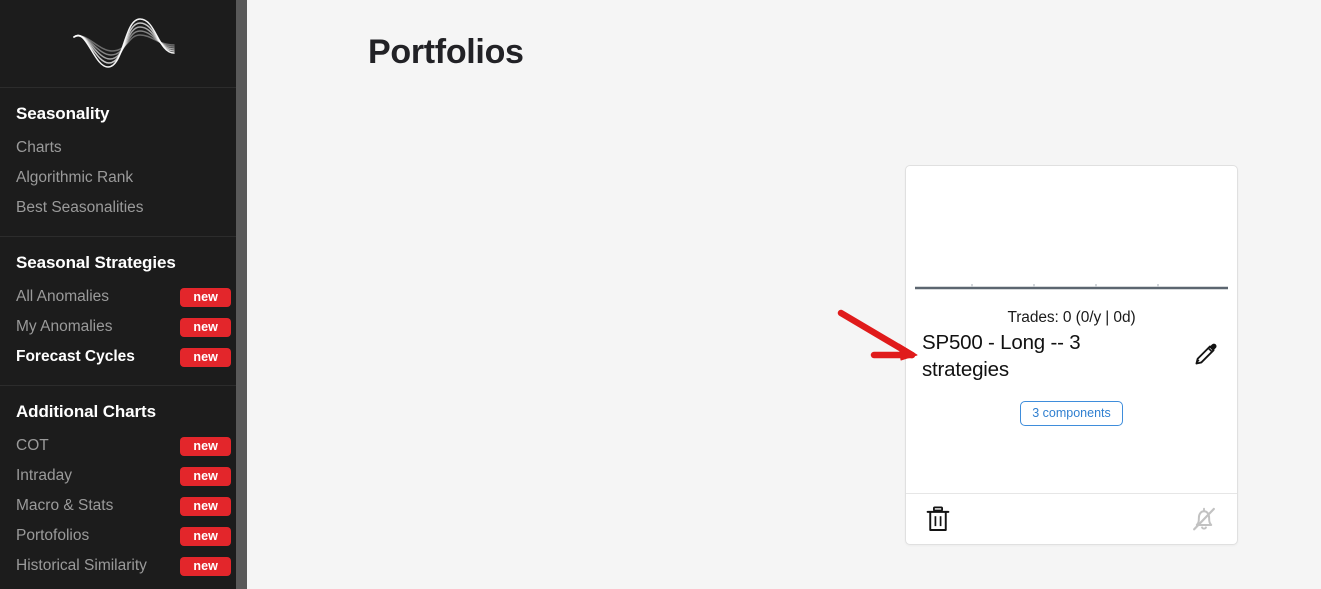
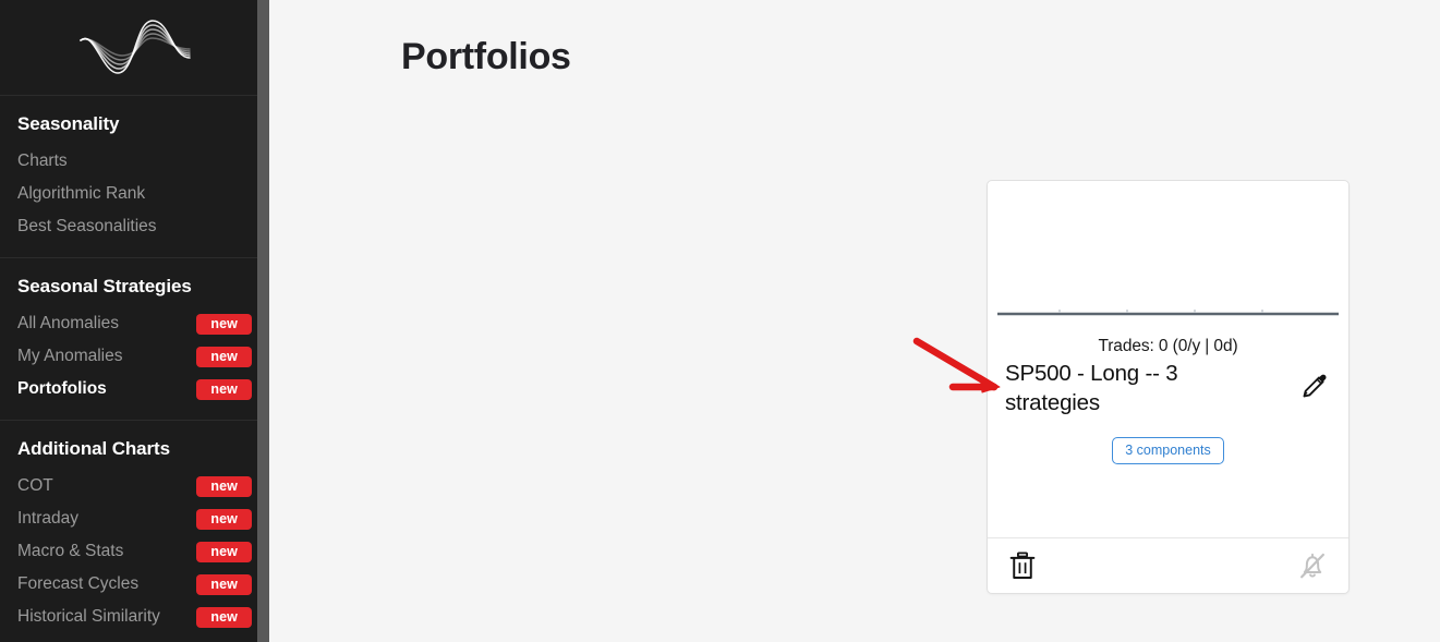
  Seasonality
  Charts
  Algorithmic Rank
  Best Seasonalities
  Seasonal Strategies
  All Anomalies
  new
  My Anomalies
  new
- Forecast Cycles
+ Portofolios
  new
  Additional Charts
  COT
  new
  Intraday
  new
  Macro & Stats
  new
- Portofolios
+ Forecast Cycles
  new
  Historical Similarity
  new
  Portfolios
  Trades: 0 (0/y | 0d)
  SP500 - Long -- 3 strategies
  3 components
